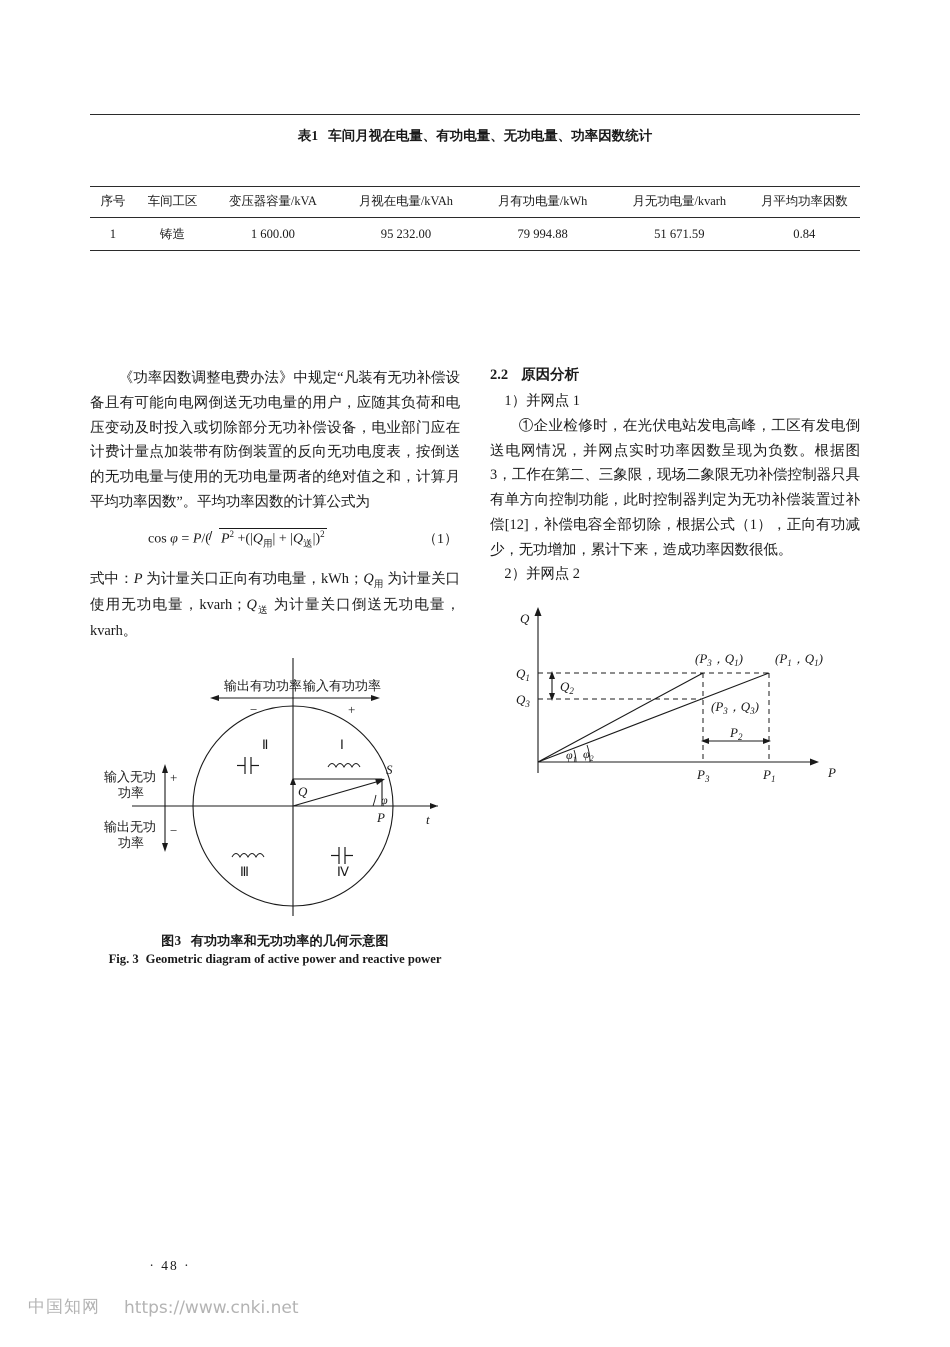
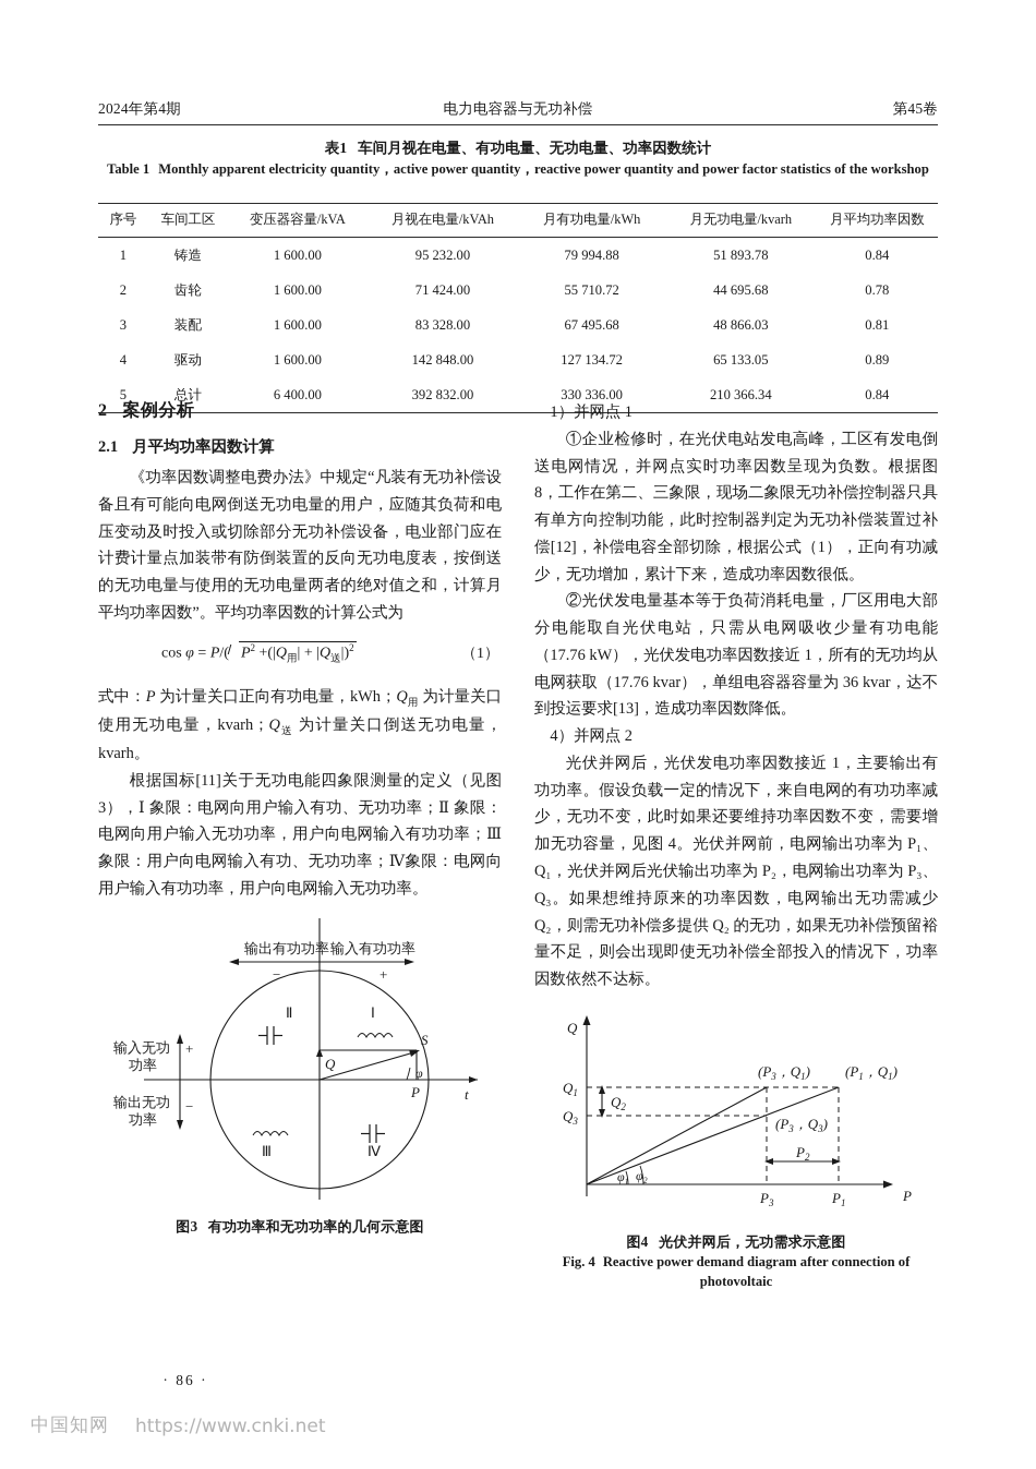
+ 2024年第4期
+ 电力电容器与无功补偿
+ 第45卷
  表1 车间月视在电量、有功电量、无功电量、功率因数统计
+ Table 1 Monthly apparent electricity quantity，active power quantity，reactive power quantity and power factor statistics of the workshop
  序号	车间工区	变压器容量/kVA	月视在电量/kVAh	月有功电量/kWh	月无功电量/kvarh	月平均功率因数
- 1	铸造	1 600.00	95 232.00	79 994.88	51 671.59	0.84
+ 1	铸造	1 600.00	95 232.00	79 994.88	51 893.78	0.84
+ 2	齿轮	1 600.00	71 424.00	55 710.72	44 695.68	0.78
+ 3	装配	1 600.00	83 328.00	67 495.68	48 866.03	0.81
+ 4	驱动	1 600.00	142 848.00	127 134.72	65 133.05	0.89
+ 5	总计	6 400.00	392 832.00	330 336.00	210 366.34	0.84
+ 2 案例分析
+ 2.1 月平均功率因数计算
  《功率因数调整电费办法》中规定“凡装有无功补偿设备且有可能向电网倒送无功电量的用户，应随其负荷和电压变动及时投入或切除部分无功补偿设备，电业部门应在计费计量点加装带有防倒装置的反向无功电度表，按倒送的无功电量与使用的无功电量两者的绝对值之和，计算月平均功率因数”。平均功率因数的计算公式为
  cos φ = P/( P2 +(|Q用| + |Q送|)2
  （1）
  式中：P 为计量关口正向有功电量，kWh；Q用 为计量关口使用无功电量，kvarh；Q送 为计量关口倒送无功电量，kvarh。
+ 根据国标[11]关于无功电能四象限测量的定义（见图 3），Ⅰ 象限：电网向用户输入有功、无功功率；Ⅱ 象限：电网向用户输入无功功率，用户向电网输入有功功率；Ⅲ 象限：用户向电网输入有功、无功功率；Ⅳ象限：电网向用户输入有功功率，用户向电网输入无功功率。
  输出有功功率
  输入有功功率
  −
  +
  输入无功
  功率
  +
  输出无功
  功率
  −
  Ⅱ
  Ⅰ
  Ⅲ
  Ⅳ
  t
  S
  Q
  P
  φ
  图3 有功功率和无功功率的几何示意图
- Fig. 3 Geometric diagram of active power and reactive power
- 2.2 原因分析
  1）并网点 1
- ①企业检修时，在光伏电站发电高峰，工区有发电倒送电网情况，并网点实时功率因数呈现为负数。根据图 3，工作在第二、三象限，现场二象限无功补偿控制器只具有单方向控制功能，此时控制器判定为无功补偿装置过补偿[12]，补偿电容全部切除，根据公式（1），正向有功减少，无功增加，累计下来，造成功率因数很低。
+ ①企业检修时，在光伏电站发电高峰，工区有发电倒送电网情况，并网点实时功率因数呈现为负数。根据图 8，工作在第二、三象限，现场二象限无功补偿控制器只具有单方向控制功能，此时控制器判定为无功补偿装置过补偿[12]，补偿电容全部切除，根据公式（1），正向有功减少，无功增加，累计下来，造成功率因数很低。
+ ②光伏发电量基本等于负荷消耗电量，厂区用电大部分电能取自光伏电站，只需从电网吸收少量有功电能（17.76 kW），光伏发电功率因数接近 1，所有的无功均从电网获取（17.76 kvar），单组电容器容量为 36 kvar，达不到投运要求[13]，造成功率因数降低。
- 2）并网点 2
+ 4）并网点 2
+ 光伏并网后，光伏发电功率因数接近 1，主要输出有功功率。假设负载一定的情况下，来自电网的有功功率减少，无功不变，此时如果还要维持功率因数不变，需要增加无功容量，见图 4。光伏并网前，电网输出功率为 P₁、Q₁，光伏并网后光伏输出功率为 P₂，电网输出功率为 P₃、Q₃。如果想维持原来的功率因数，电网输出无功需减少 Q₂，则需无功补偿多提供 Q₂ 的无功，如果无功补偿预留裕量不足，则会出现即使无功补偿全部投入的情况下，功率因数依然不达标。
  Q
  P
  Q1
  Q3
  Q2
  P3
  P1
  P2
  (P3，Q1)
  (P1，Q1)
  (P3，Q3)
  φ1
  φ2
+ 图4 光伏并网后，无功需求示意图
+ Fig. 4 Reactive power demand diagram after connection of photovoltaic
- · 48 ·
+ · 86 ·
  中国知网
  https://www.cnki.net
